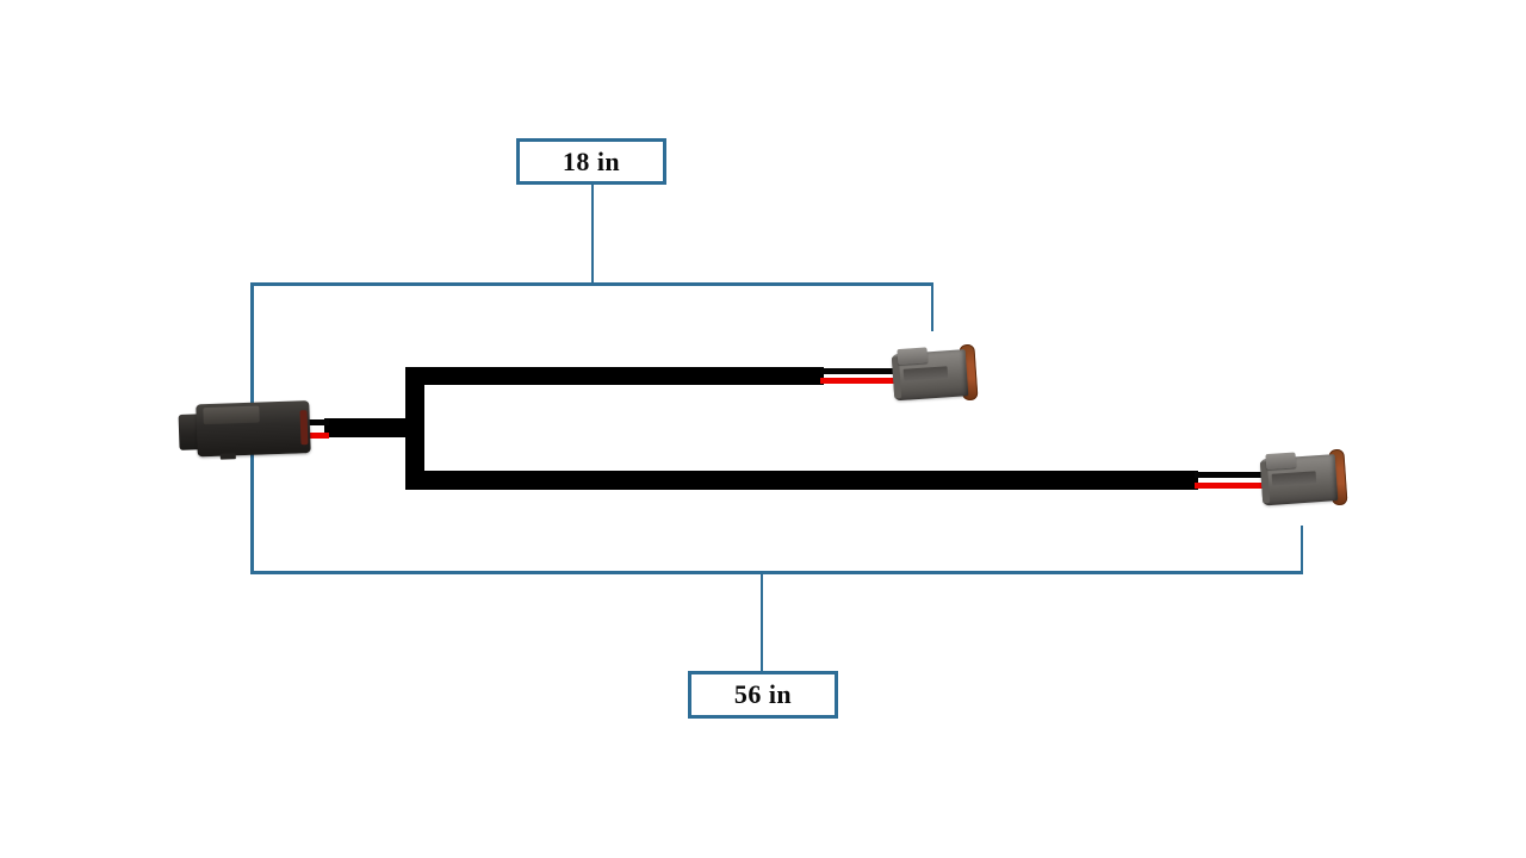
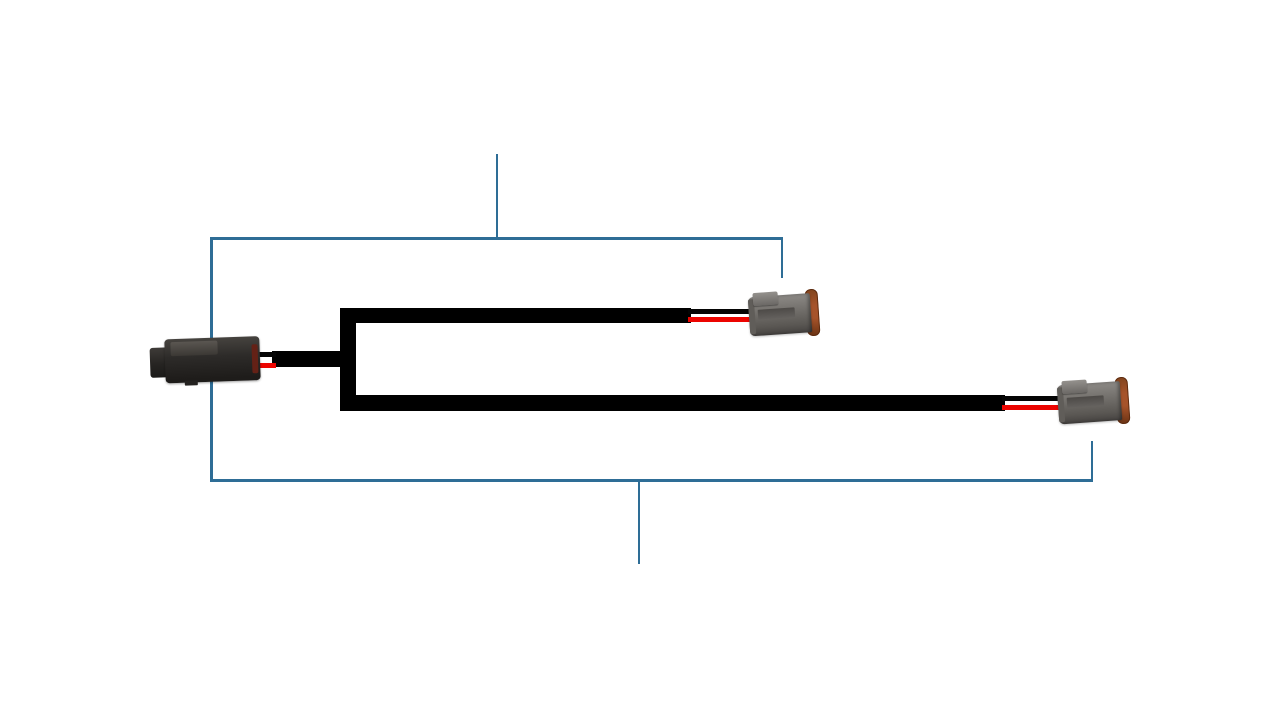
- 18 in
- 56 in
